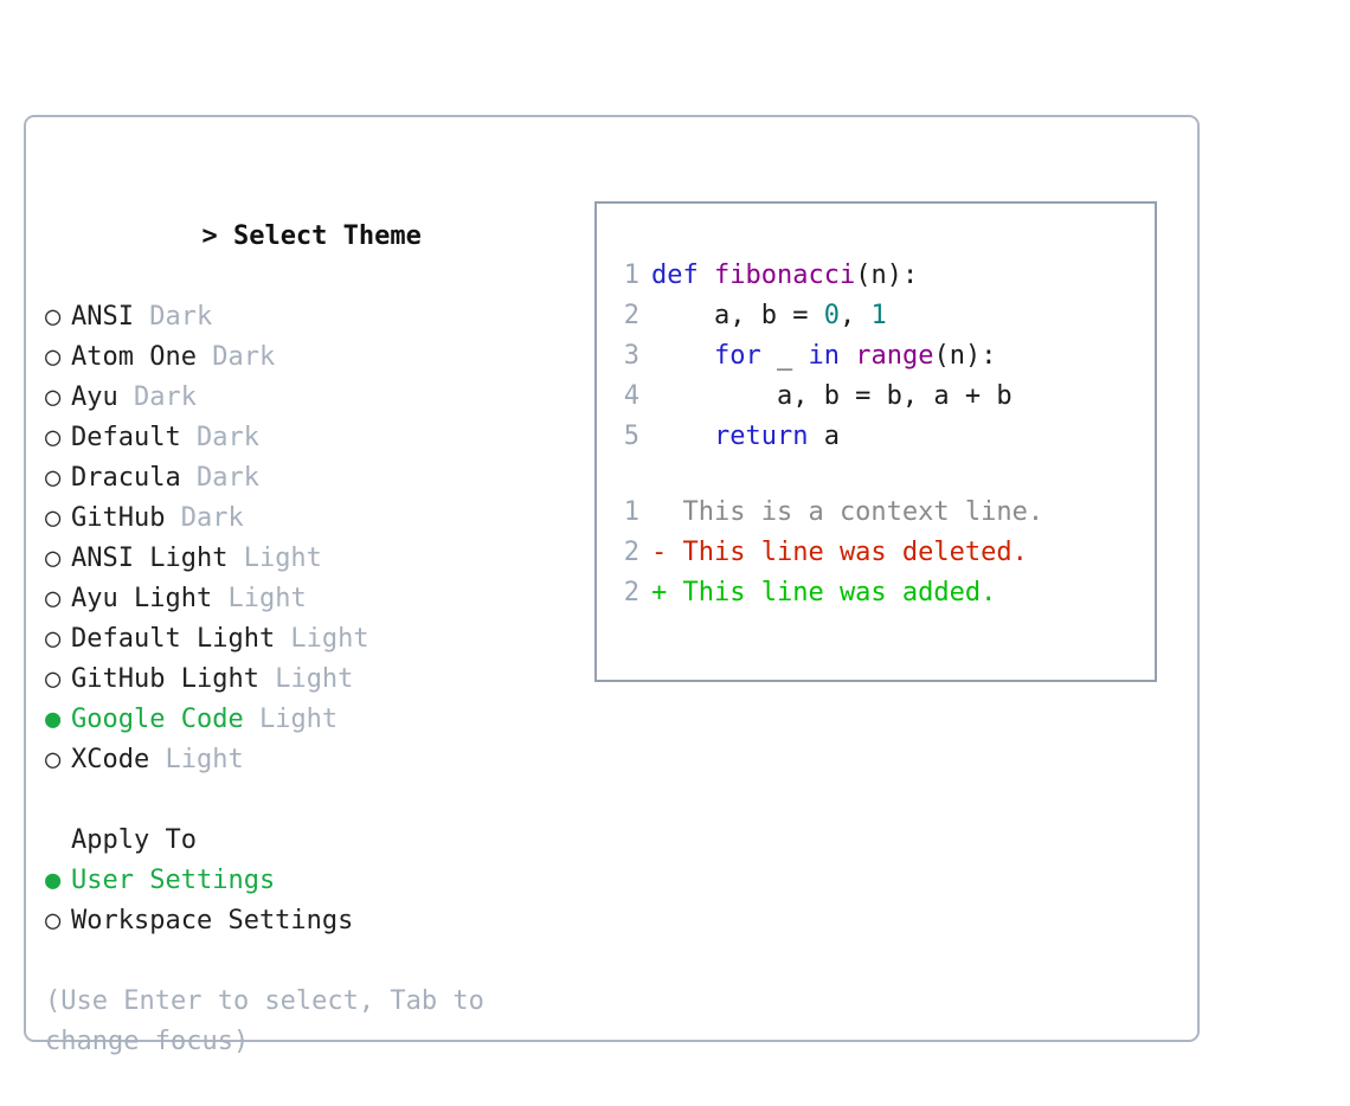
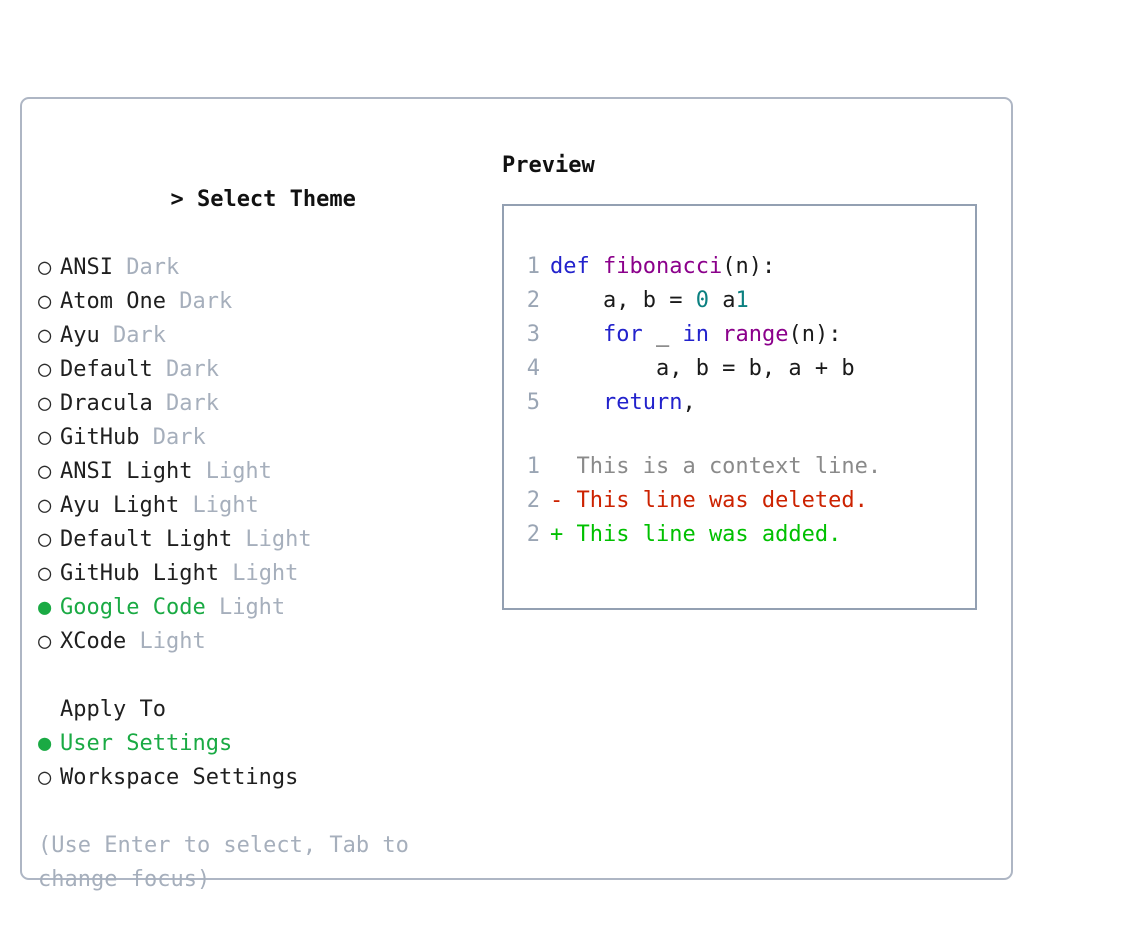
  > Select Theme
  ○ ANSI Dark
  ○ Atom One Dark
  ○ Ayu Dark
  ○ Default Dark
  ○ Dracula Dark
  ○ GitHub Dark
  ○ ANSI Light Light
  ○ Ayu Light Light
  ○ Default Light Light
  ○ GitHub Light Light
  ● Google Code Light
  ○ XCode Light
  Apply To
  ● User Settings
  ○ Workspace Settings
  (Use Enter to select, Tab to change focus)
+ Preview
  1
  def fibonacci(n):
  2
- a, b = 0, 1
+ a, b = 0 a1
  3
  for _ in range(n):
  4
  a, b = b, a + b
  5
- return a
+ return,
  1
  This is a context line.
  2
  - This line was deleted.
  2
  + This line was added.
